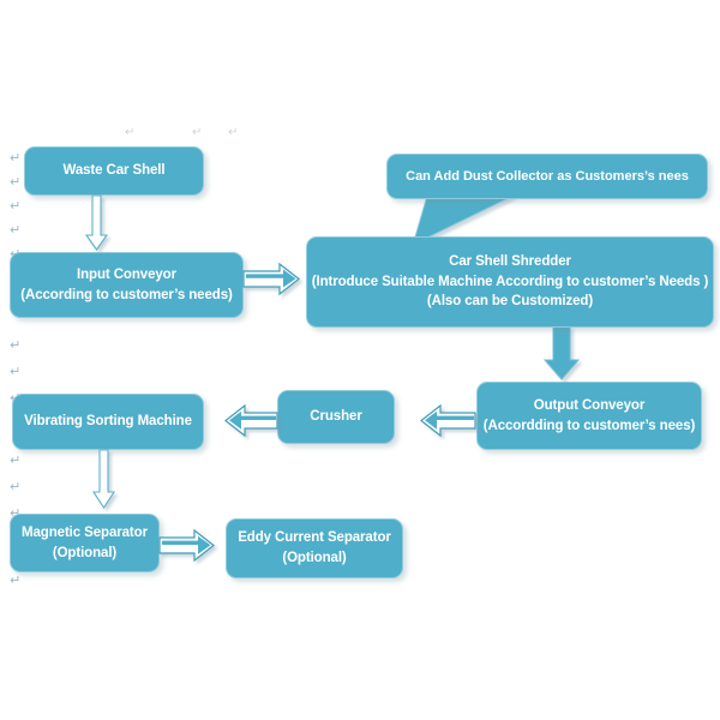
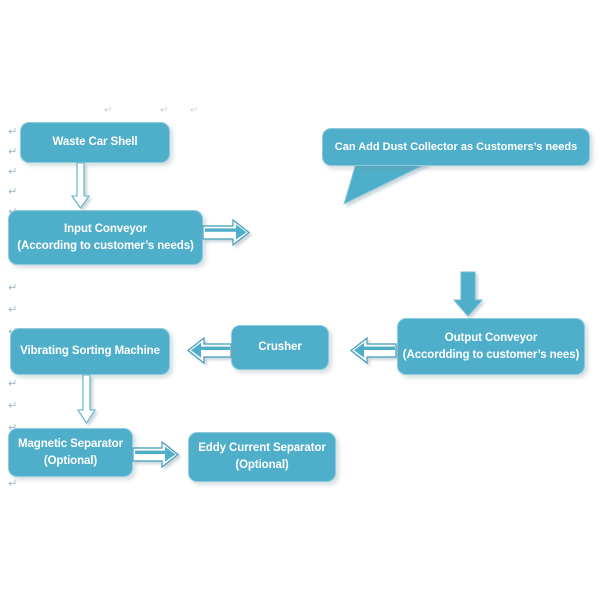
  ↵
  ↵
  ↵
  ↵
  ↵
  ↵
  ↵
  ↵
  ↵
  ↵
  ↵
  ↵
  ↵
  Waste Car Shell
  Input Conveyor
  (According to customer’s needs)
- Can Add Dust Collector as Customers’s nees
+ Can Add Dust Collector as Customers’s needs
- Car Shell Shredder
- (Introduce Suitable Machine According to customer’s Needs )
- (Also can be Customized)
  Output Conveyor
  (Accordding to customer’s nees)
  Crusher
  Vibrating Sorting Machine
  Magnetic Separator
  (Optional)
  Eddy Current Separator
  (Optional)
